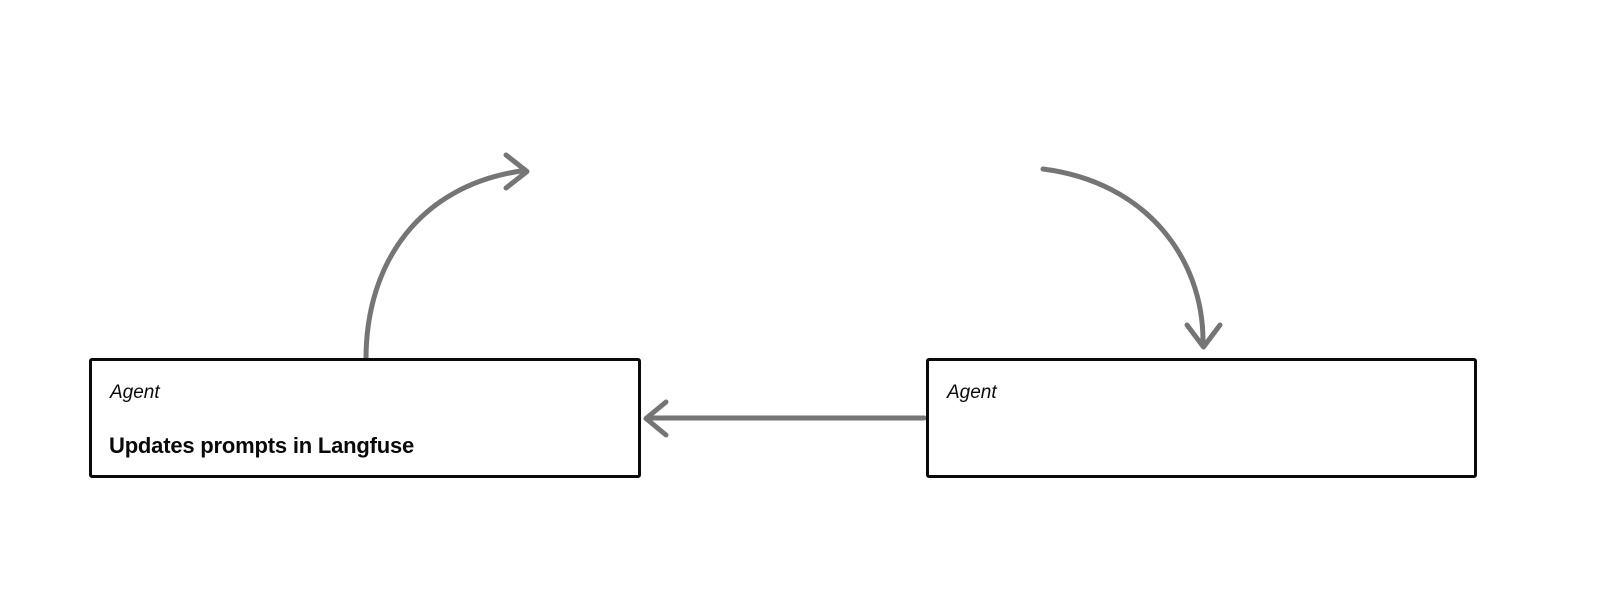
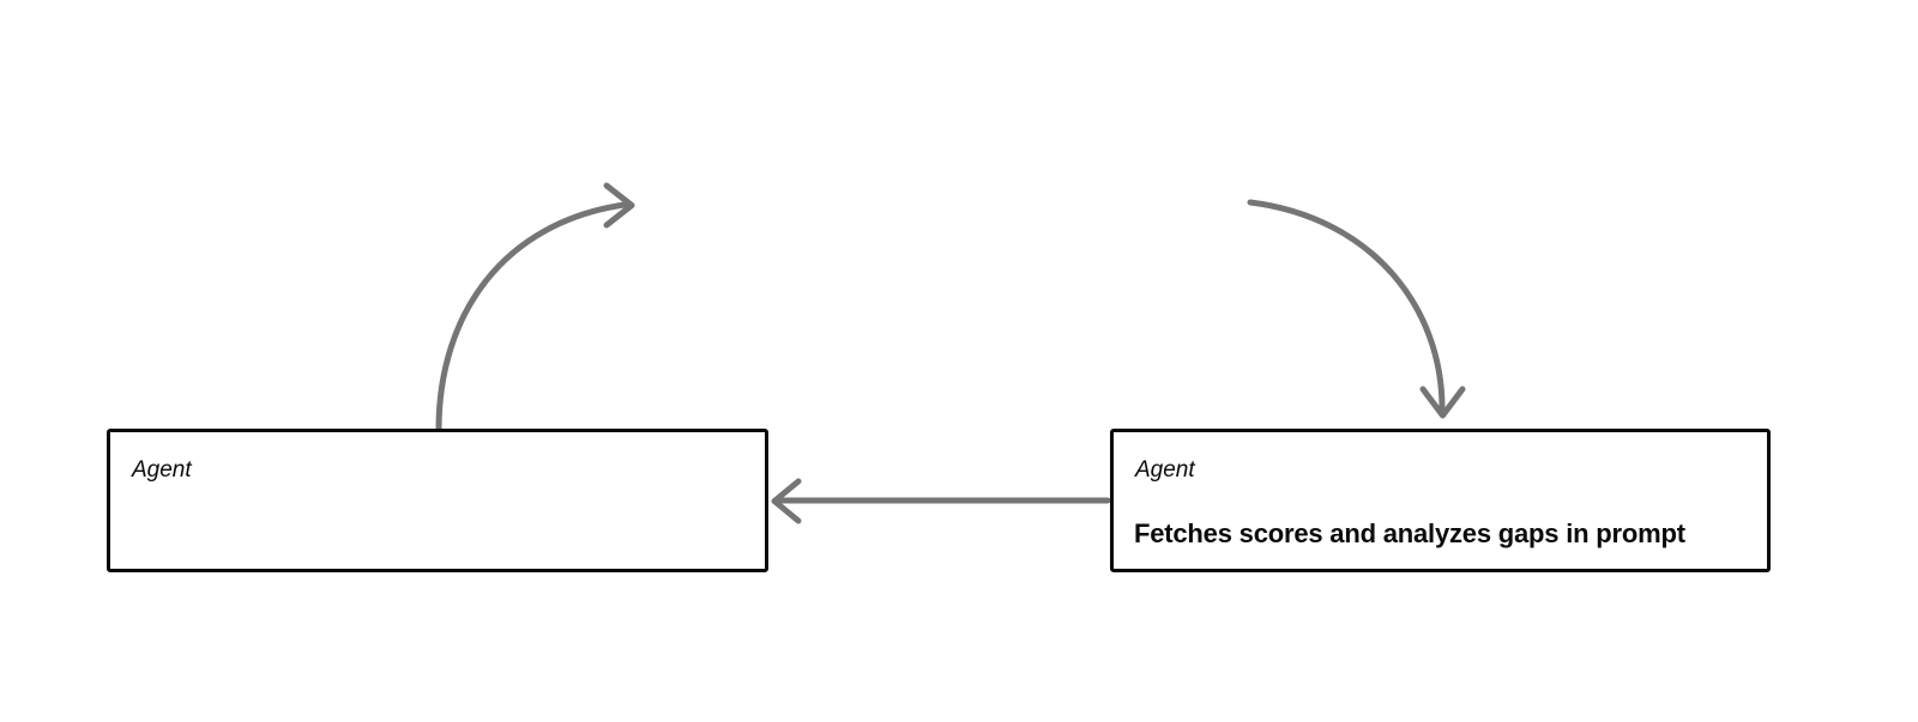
  Agent
- Updates prompts in Langfuse
  Agent
+ Fetches scores and analyzes gaps in prompt
